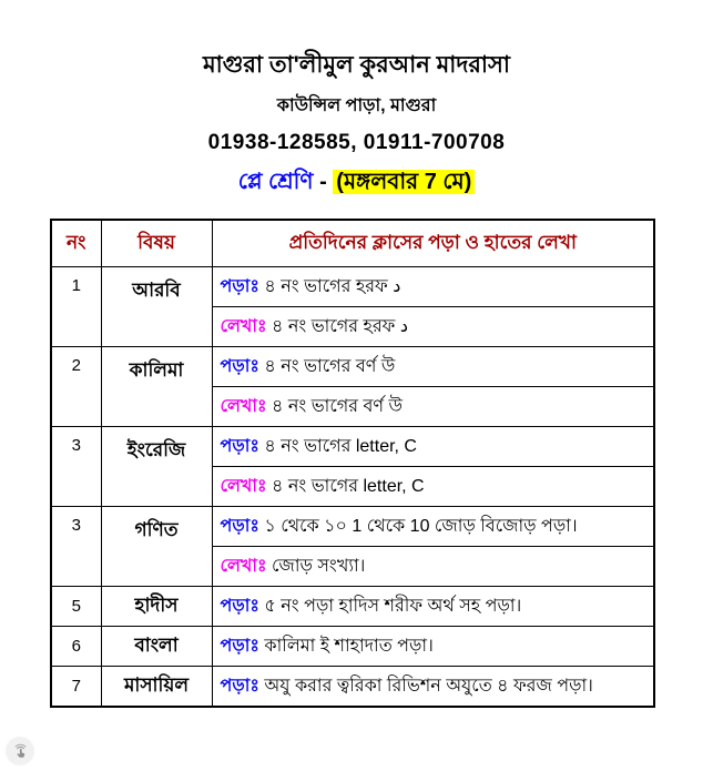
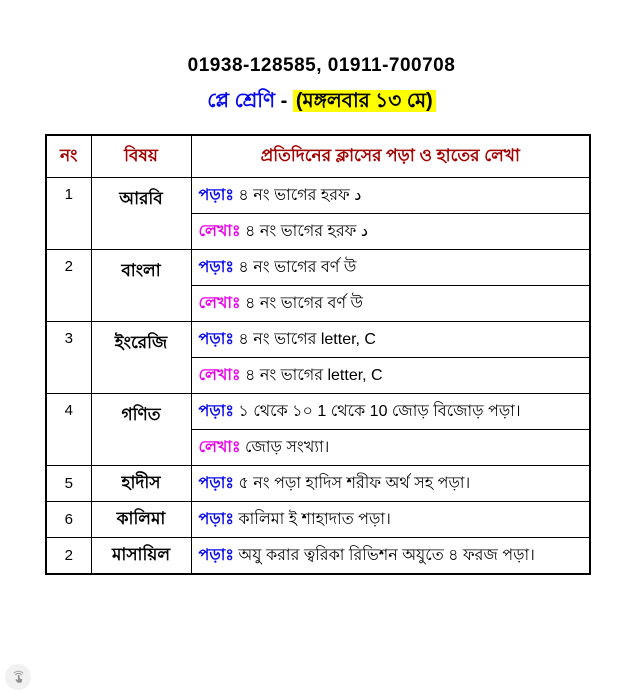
- মাগুরা তা'লীমুল কুরআন মাদরাসা
- কাউন্সিল পাড়া, মাগুরা
  01938-128585, 01911-700708
- প্লে শ্রেণি - (মঙ্গলবার 7 মে)
+ প্লে শ্রেণি - (মঙ্গলবার ১৩ মে)
  নং	বিষয়	প্রতিদিনের ক্লাসের পড়া ও হাতের লেখা
  1	আরবি	পড়াঃ ৪ নং ভাগের হরফ د
  লেখাঃ ৪ নং ভাগের হরফ د
- 2	কালিমা	পড়াঃ ৪ নং ভাগের বর্ণ উ
+ 2	বাংলা	পড়াঃ ৪ নং ভাগের বর্ণ উ
  লেখাঃ ৪ নং ভাগের বর্ণ উ
  3	ইংরেজি	পড়াঃ ৪ নং ভাগের letter, C
  লেখাঃ ৪ নং ভাগের letter, C
- 3	গণিত	পড়াঃ ১ থেকে ১০ 1 থেকে 10 জোড় বিজোড় পড়া।
+ 4	গণিত	পড়াঃ ১ থেকে ১০ 1 থেকে 10 জোড় বিজোড় পড়া।
  লেখাঃ জোড় সংখ্যা।
  5	হাদীস	পড়াঃ ৫ নং পড়া হাদিস শরীফ অর্থ সহ পড়া।
- 6	বাংলা	পড়াঃ কালিমা ই শাহাদাত পড়া।
+ 6	কালিমা	পড়াঃ কালিমা ই শাহাদাত পড়া।
- 7	মাসায়িল	পড়াঃ অযু করার ত্বরিকা রিভিশন অযুতে ৪ ফরজ পড়া।
+ 2	মাসায়িল	পড়াঃ অযু করার ত্বরিকা রিভিশন অযুতে ৪ ফরজ পড়া।
